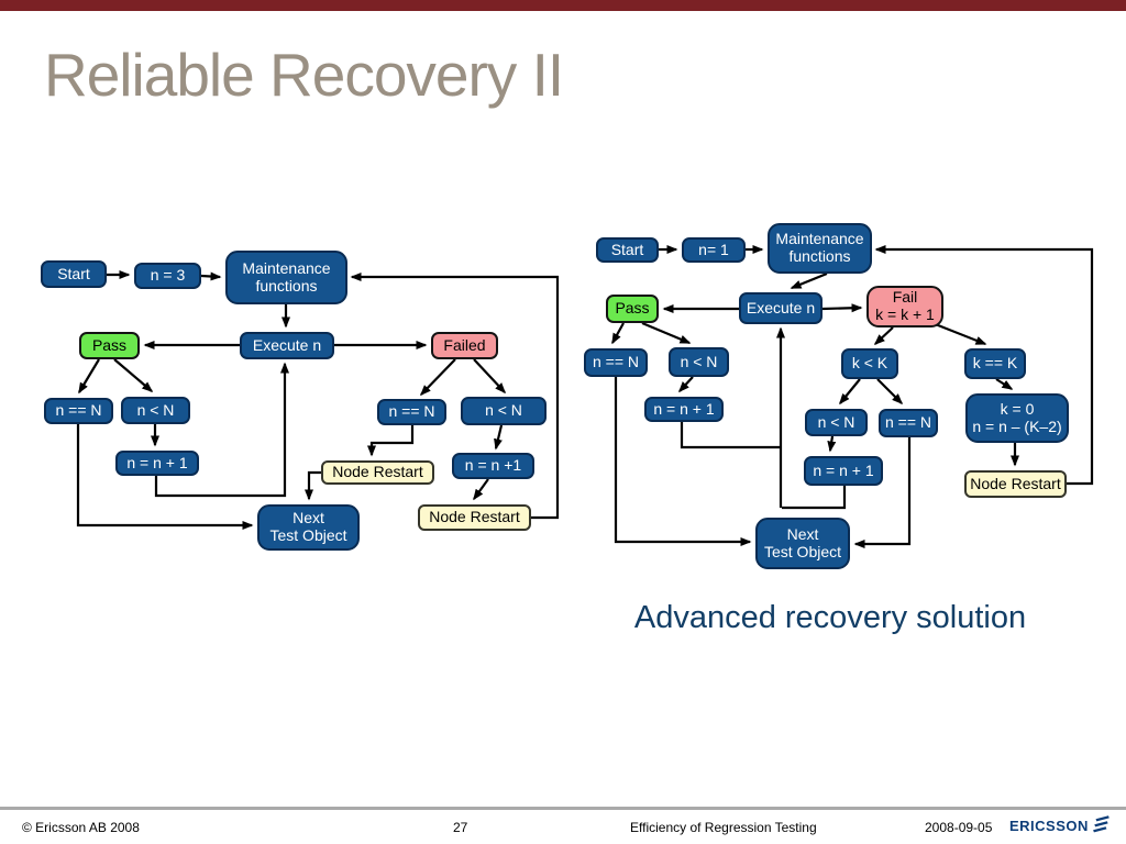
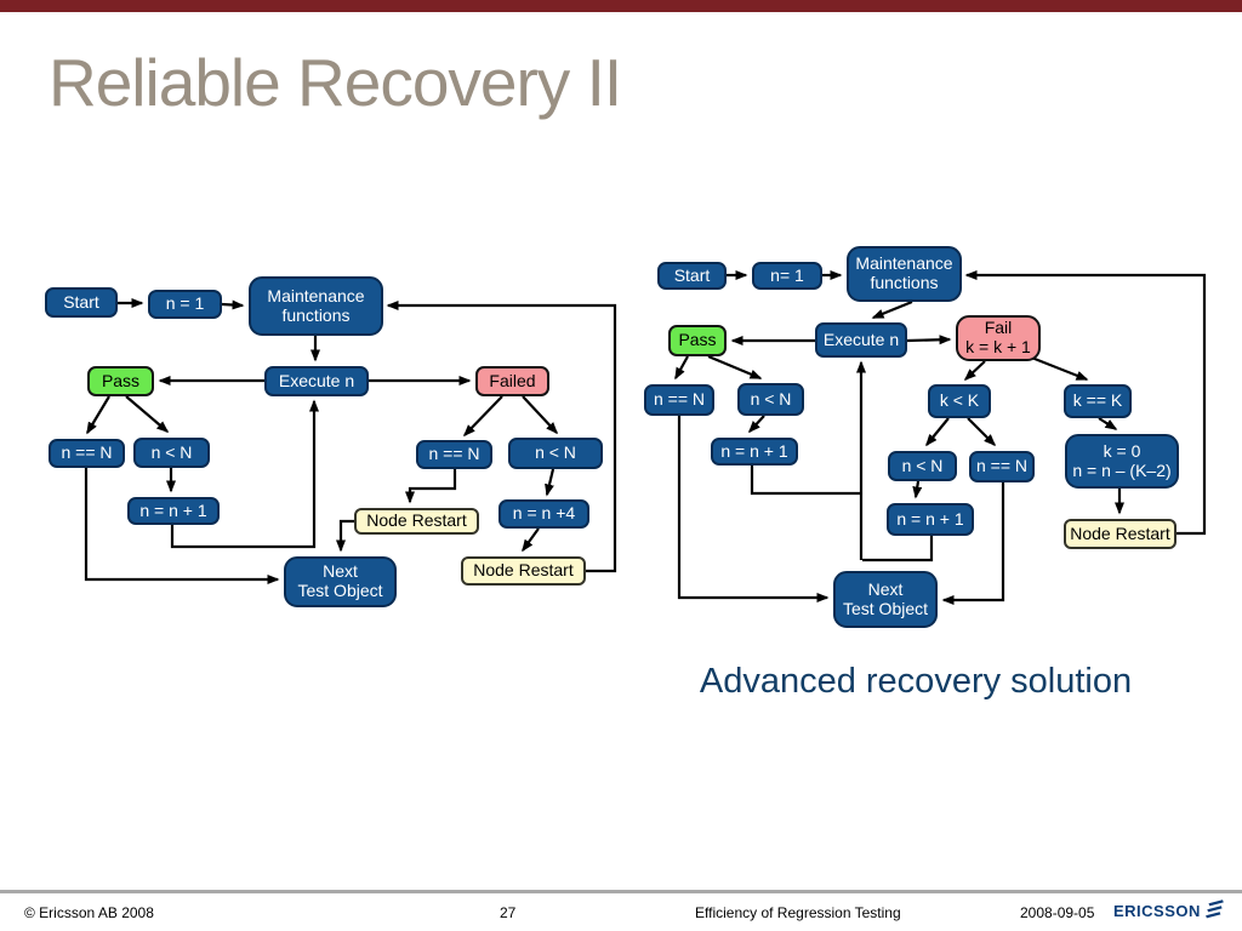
  Reliable Recovery II
  Start
- n = 3
+ n = 1
  Maintenance
  functions
  Execute n
  Pass
  Failed
  n == N
  n < N
  n = n + 1
  n == N
  n < N
- n = n +1
+ n = n +4
  Node Restart
  Node Restart
  Next
  Test Object
  Start
  n= 1
  Maintenance
  functions
  Execute n
  Pass
  Fail
  k = k + 1
  n == N
  n < N
  n = n + 1
  k < K
  k == K
  n < N
  n == N
  n = n + 1
  k = 0
  n = n – (K–2)
  Node Restart
  Next
  Test Object
  Advanced recovery solution
  © Ericsson AB 2008
  27
  Efficiency of Regression Testing
  2008-09-05
  ERICSSON
